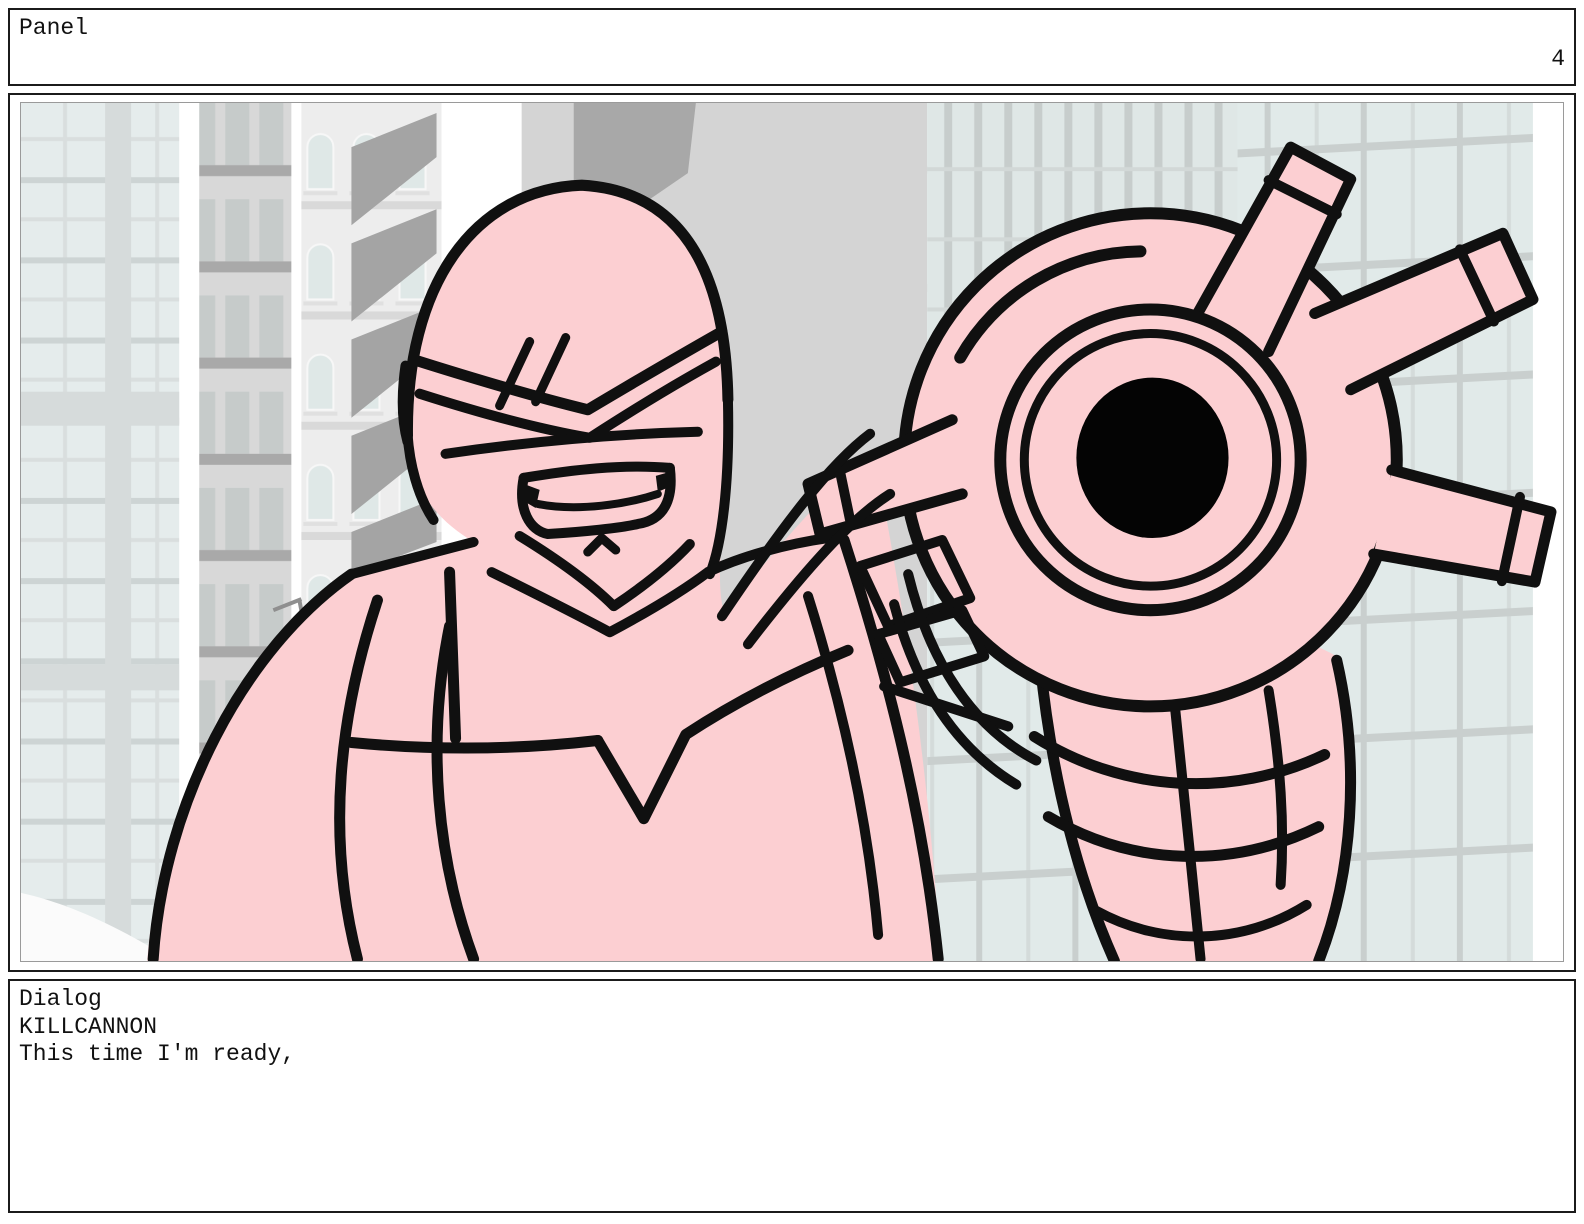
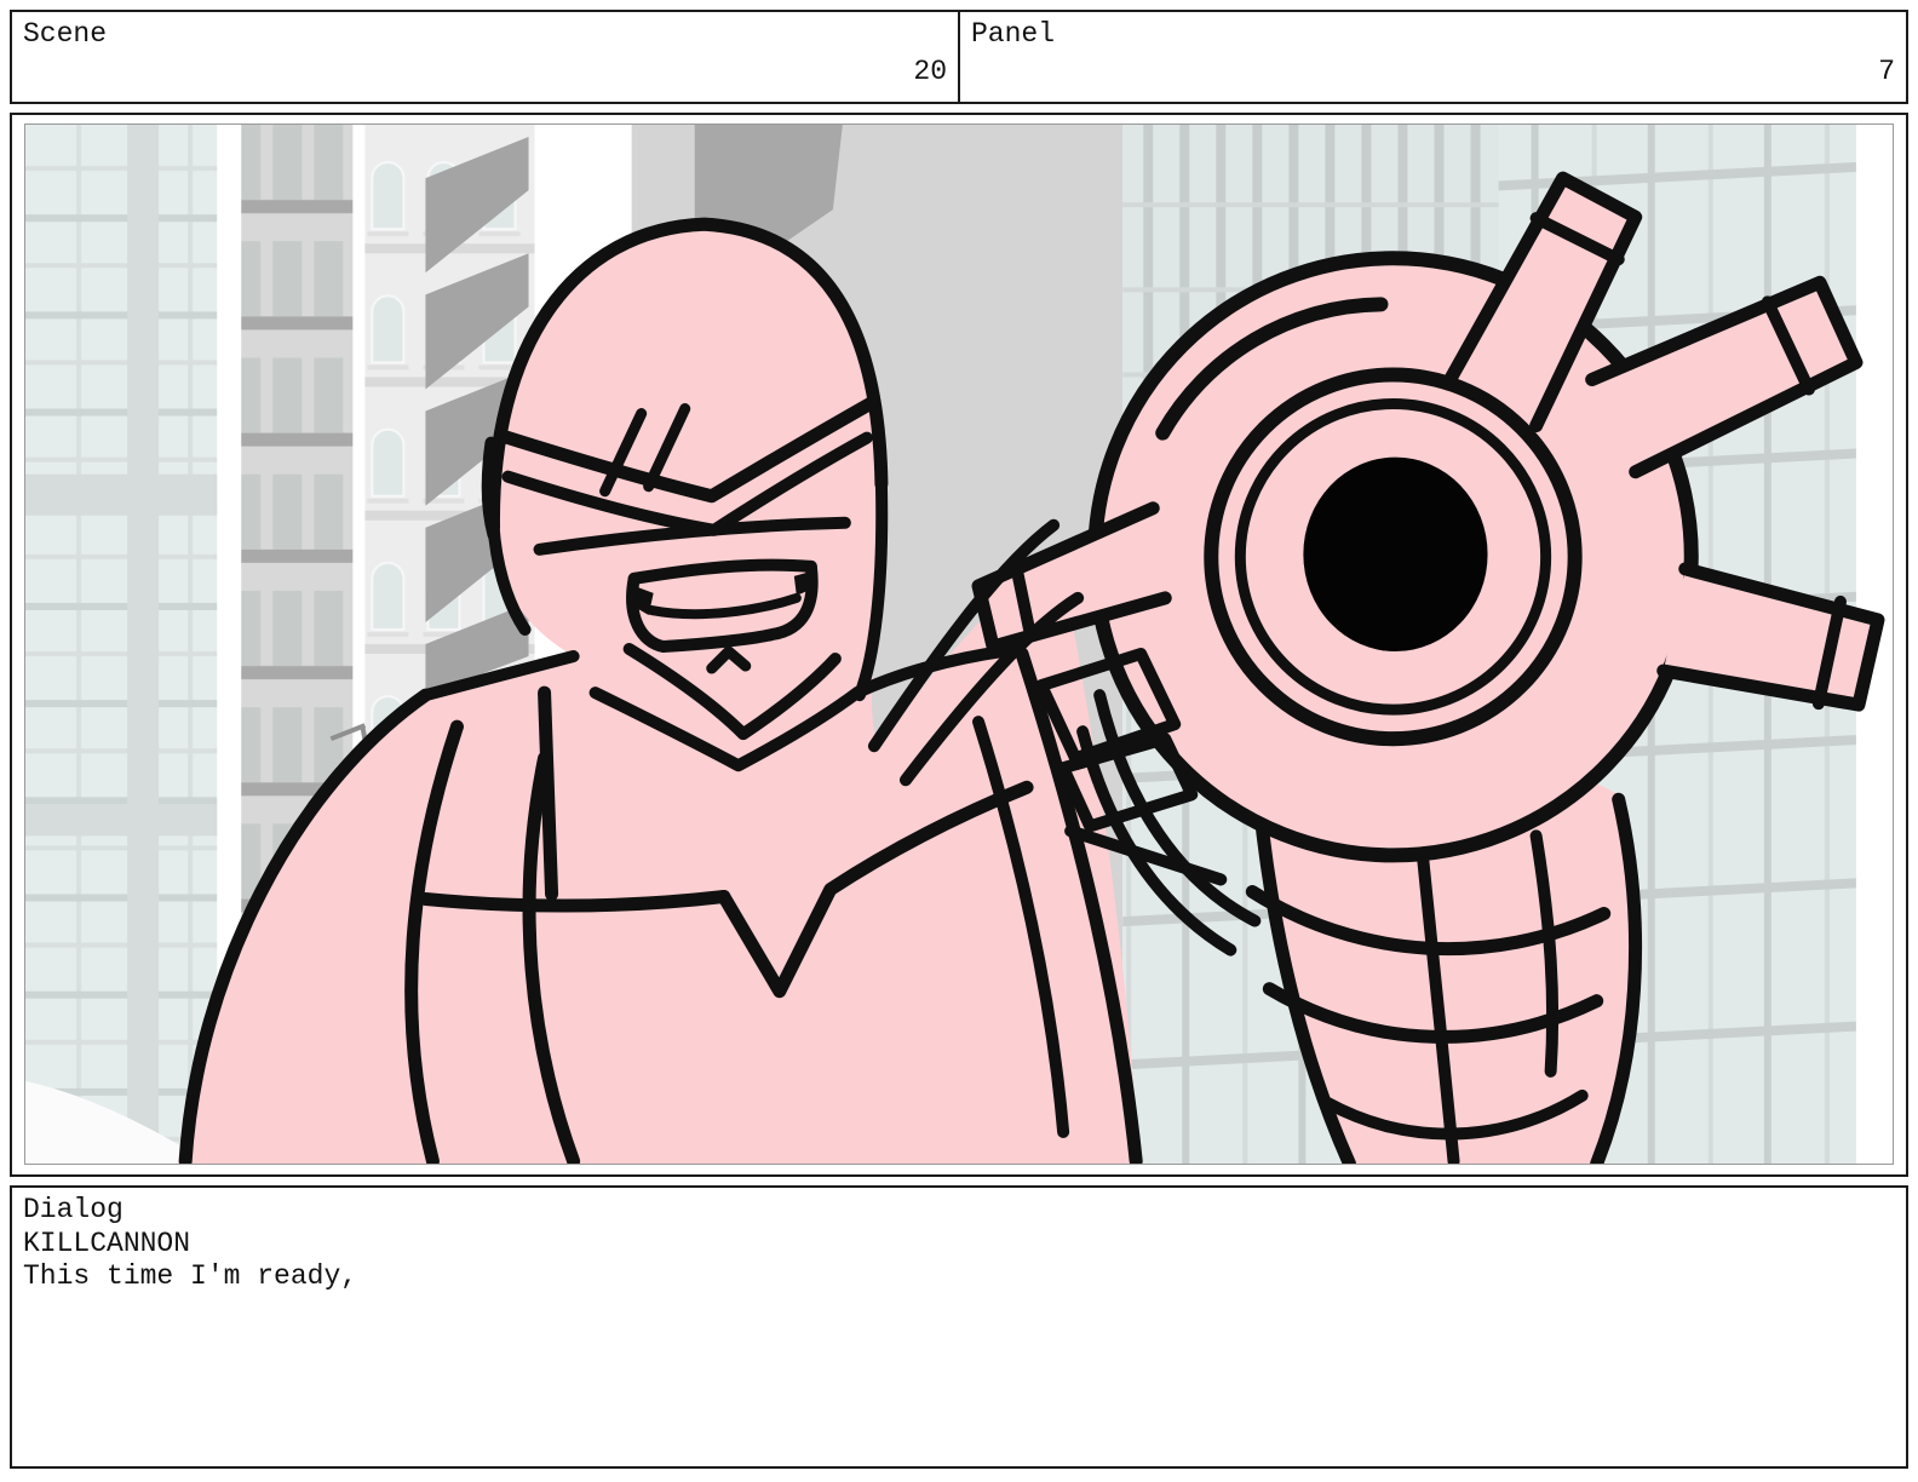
+ Scene
+ 20
  Panel
- 4
+ 7
  Dialog
  KILLCANNON
  This time I'm ready,
